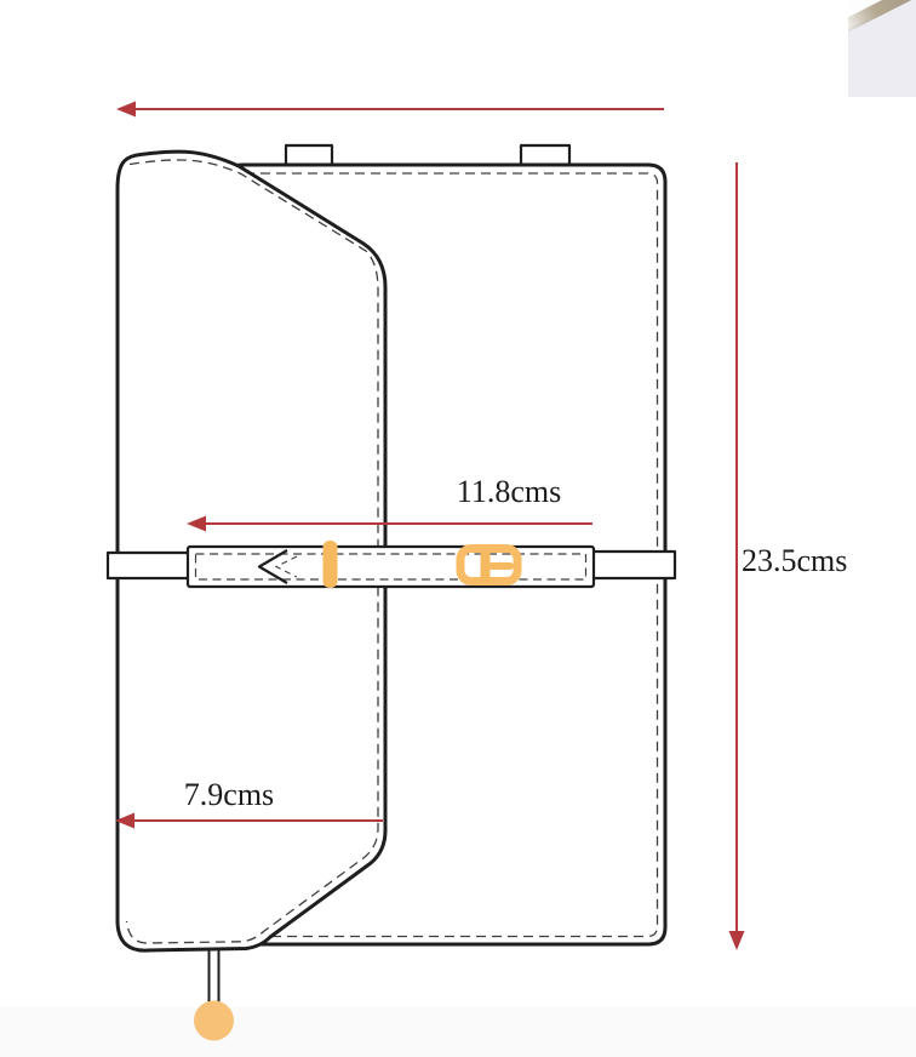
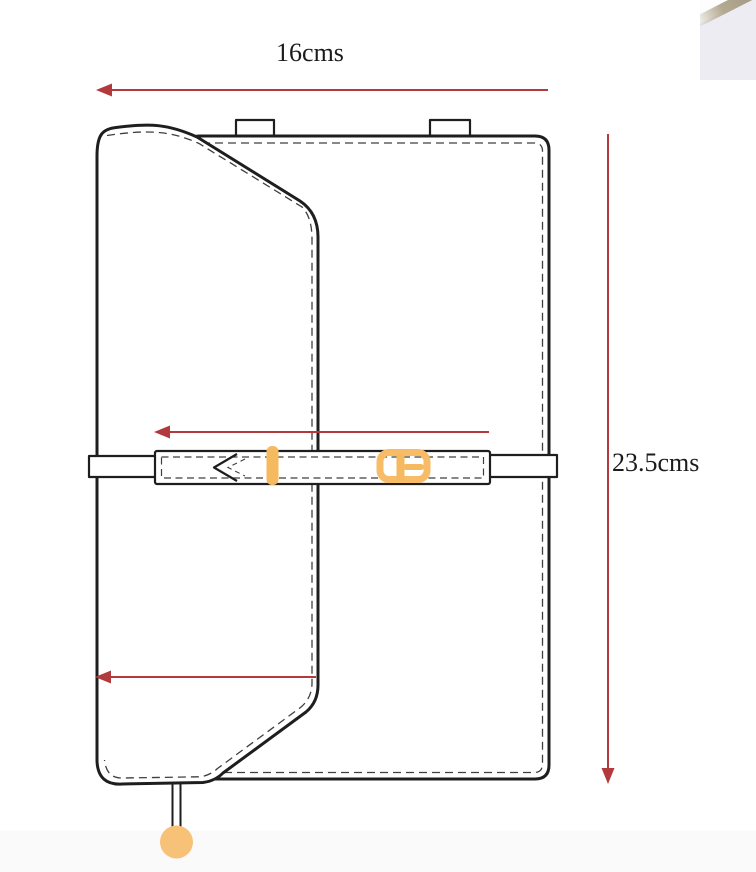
+ 16cms
  23.5cms
- 11.8cms
- 7.9cms
